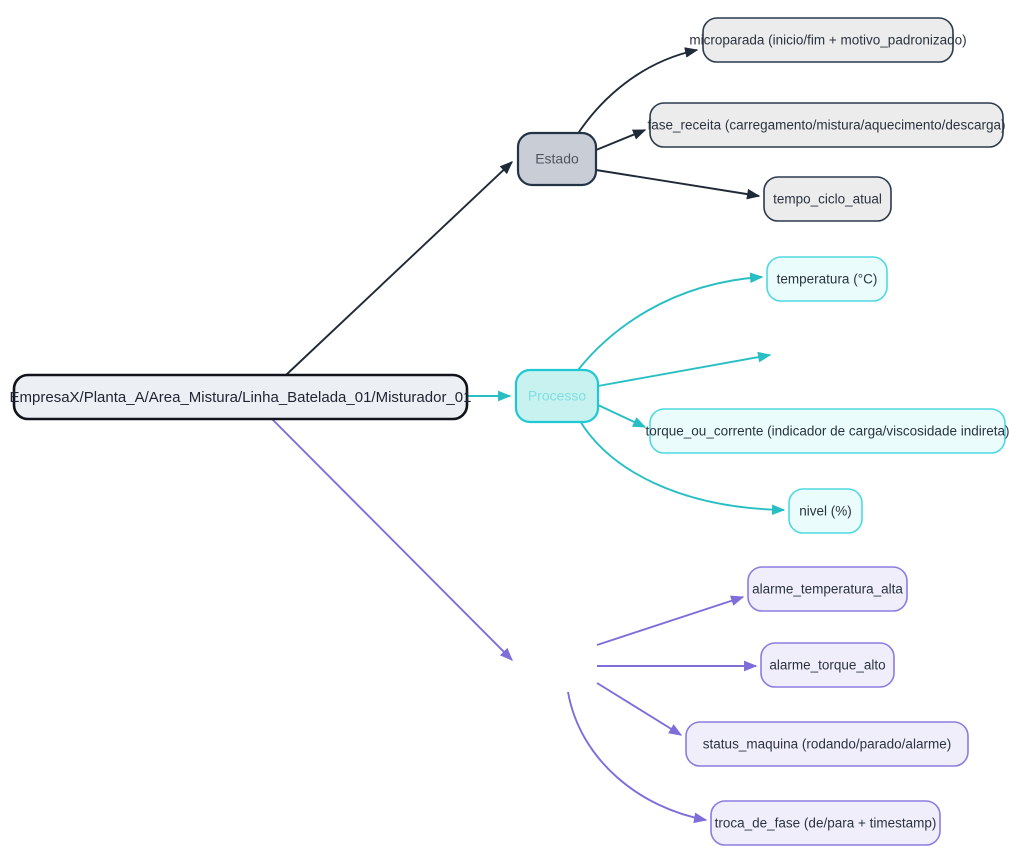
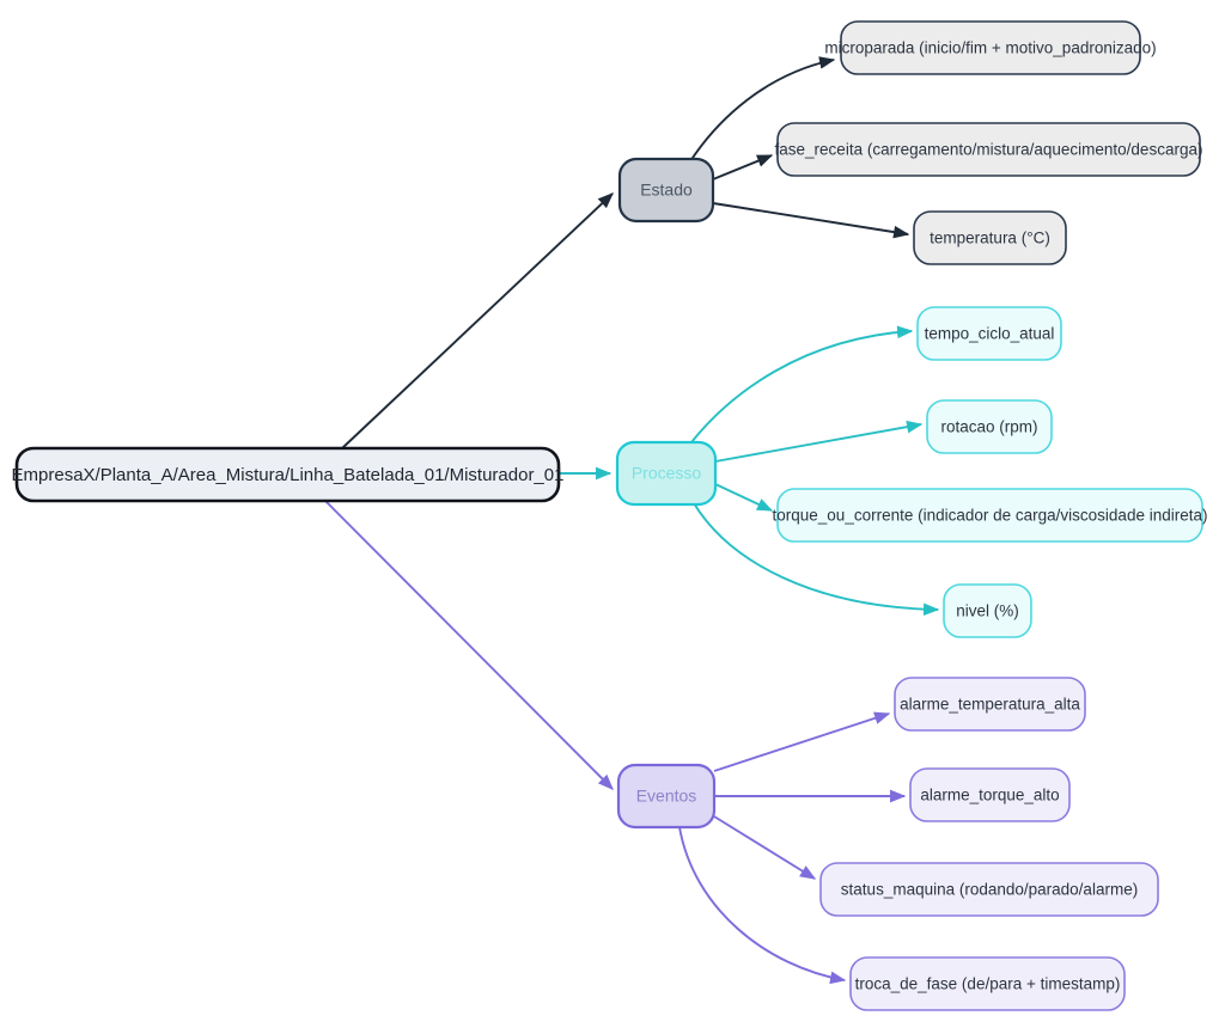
  EmpresaX/Planta_A/Area_Mistura/Linha_Batelada_01/Misturador_01
  microparada (inicio/fim + motivo_padronizado)
  fase_receita (carregamento/mistura/aquecimento/descarga)
- tempo_ciclo_atual
+ temperatura (°C)
  Estado
- temperatura (°C)
+ tempo_ciclo_atual
+ rotacao (rpm)
  torque_ou_corrente (indicador de carga/viscosidade indireta)
  nivel (%)
  Processo
  alarme_temperatura_alta
  alarme_torque_alto
  status_maquina (rodando/parado/alarme)
  troca_de_fase (de/para + timestamp)
+ Eventos
